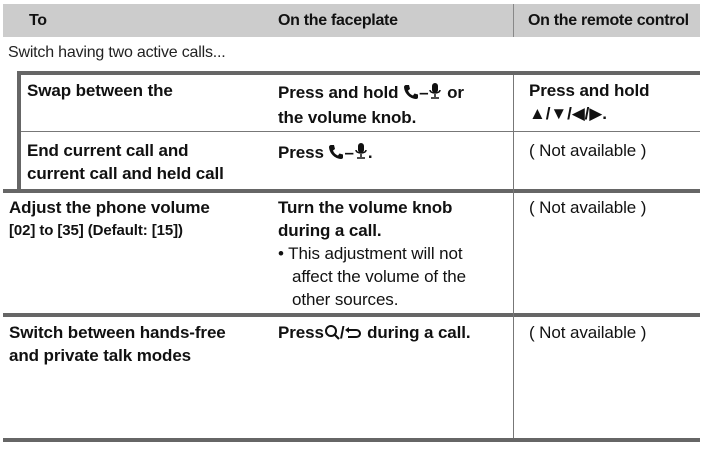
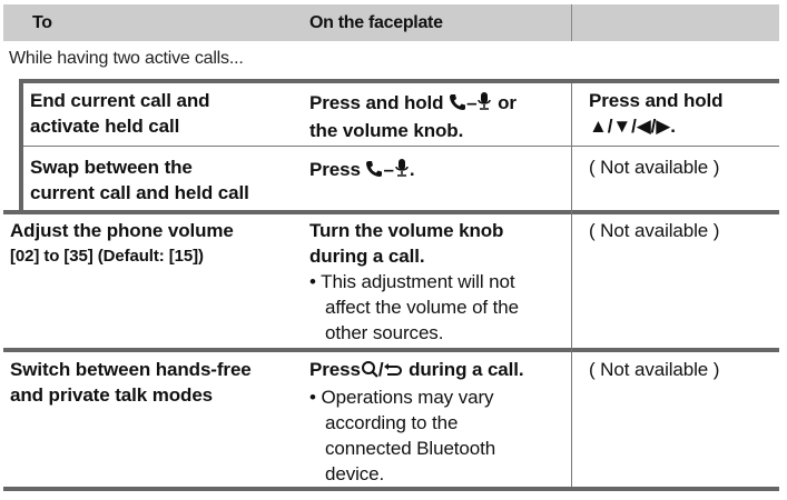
  To
  On the faceplate
- On the remote control
- Switch having two active calls...
+ While having two active calls...
- Swap between the
+ End current call and
+ activate held call
  Press and hold – or
  the volume knob.
  Press and hold
  ▲/▼/◀/▶.
- End current call and
+ Swap between the
  current call and held call
  Press – .
  ( Not available )
  Adjust the phone volume
  [02] to [35] (Default: [15])
  Turn the volume knob
  during a call.
  • This adjustment will not
  affect the volume of the
  other sources.
  ( Not available )
  Switch between hands-free
  and private talk modes
  Press / during a call.
+ • Operations may vary
+ according to the
+ connected Bluetooth
+ device.
  ( Not available )
